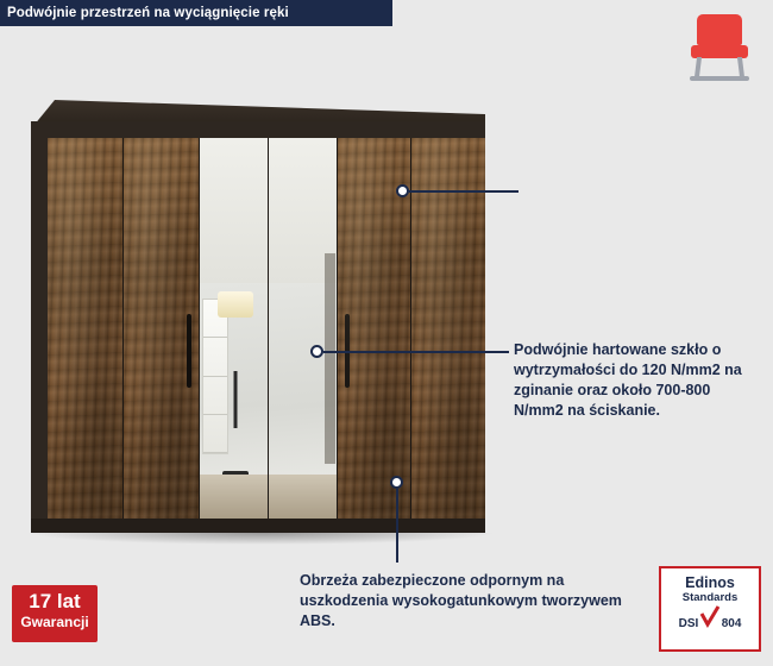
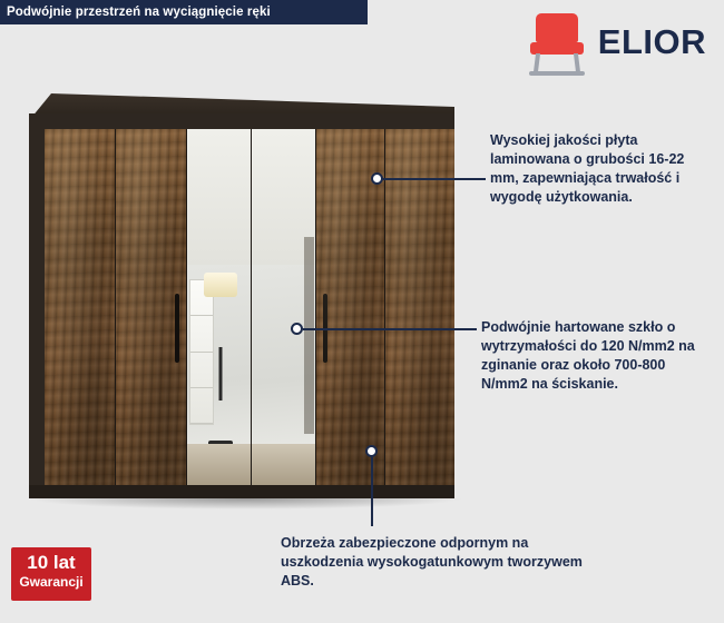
  Podwójnie przestrzeń na wyciągnięcie ręki
+ ELIOR
+ Wysokiej jakości płyta laminowana o grubości 16-22 mm, zapewniająca trwałość i wygodę użytkowania.
  Podwójnie hartowane szkło o wytrzymałości do 120 N/mm2 na zginanie oraz około 700-800 N/mm2 na ściskanie.
  Obrzeża zabezpieczone odpornym na uszkodzenia wysokogatunkowym tworzywem ABS.
- 17 lat
+ 10 lat
  Gwarancji
- Edinos
- Standards
- DSI 804
